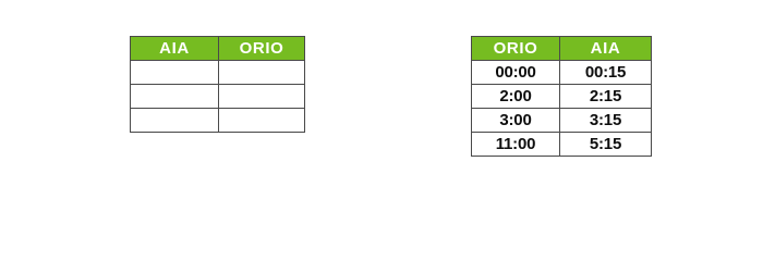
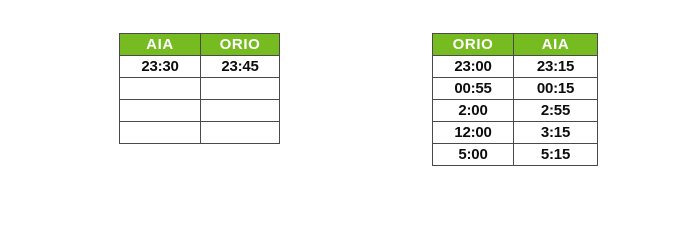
  AIA	ORIO
+ 23:30	23:45
  ORIO	AIA
+ 23:00	23:15
- 00:00	00:15
+ 00:55	00:15
- 2:00	2:15
+ 2:00	2:55
- 3:00	3:15
+ 12:00	3:15
- 11:00	5:15
+ 5:00	5:15
